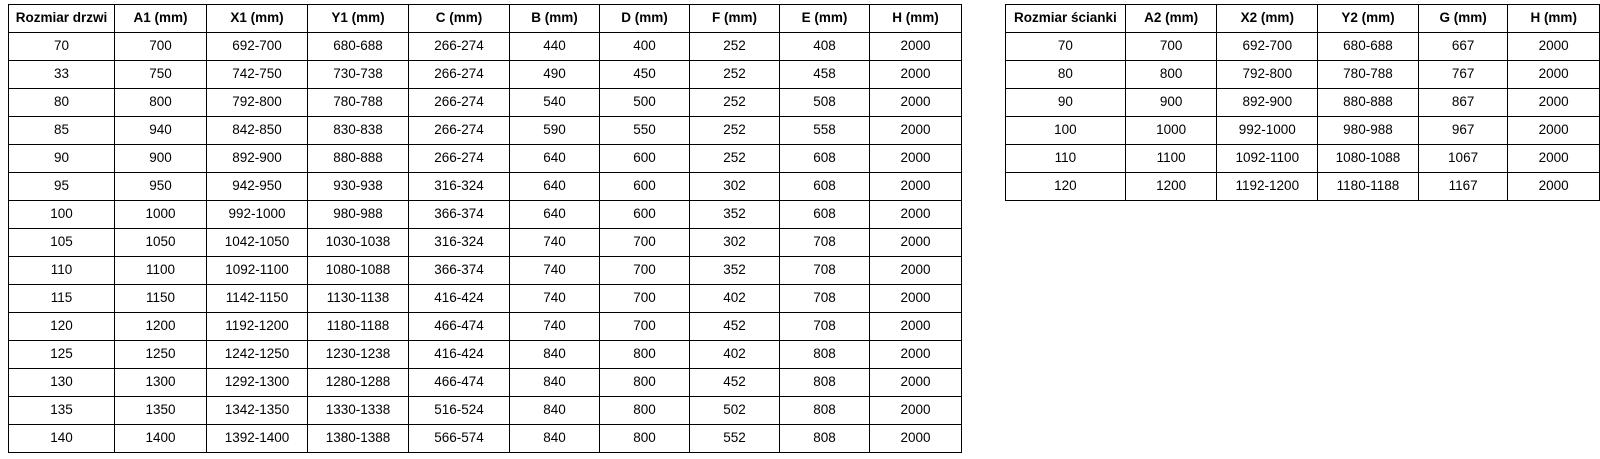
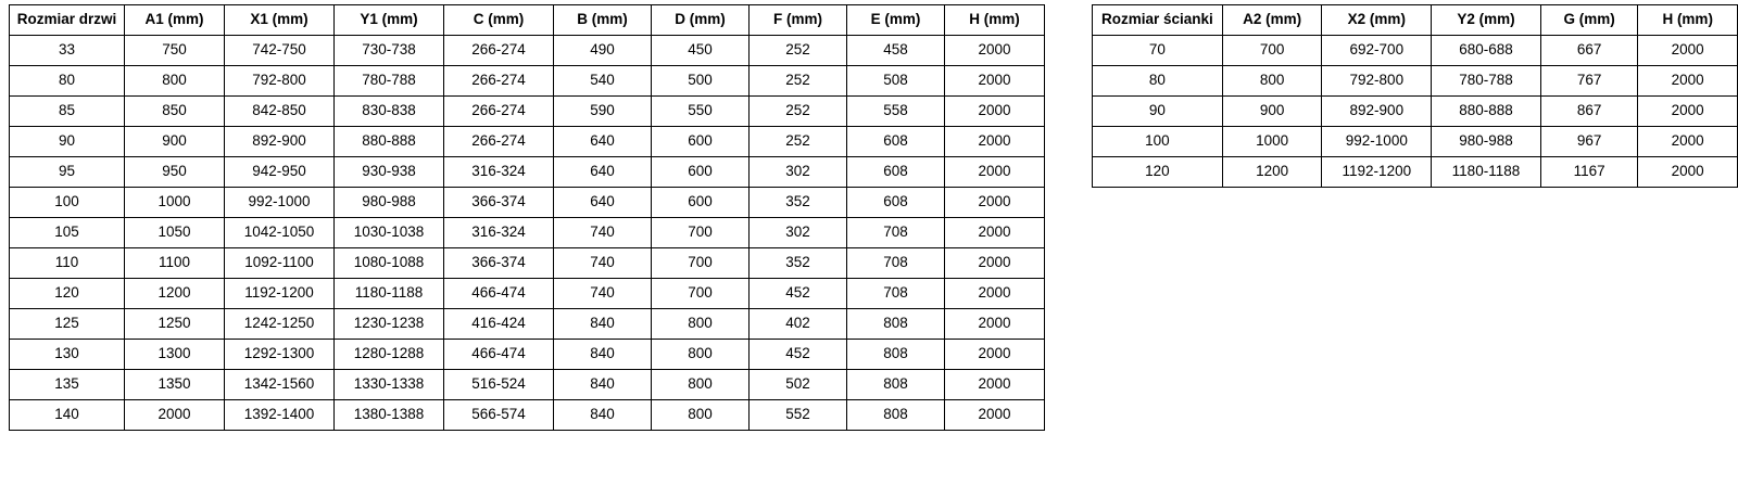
  Rozmiar drzwi	A1 (mm)	X1 (mm)	Y1 (mm)	C (mm)	B (mm)	D (mm)	F (mm)	E (mm)	H (mm)
- 70	700	692-700	680-688	266-274	440	400	252	408	2000
  33	750	742-750	730-738	266-274	490	450	252	458	2000
  80	800	792-800	780-788	266-274	540	500	252	508	2000
- 85	940	842-850	830-838	266-274	590	550	252	558	2000
+ 85	850	842-850	830-838	266-274	590	550	252	558	2000
  90	900	892-900	880-888	266-274	640	600	252	608	2000
  95	950	942-950	930-938	316-324	640	600	302	608	2000
  100	1000	992-1000	980-988	366-374	640	600	352	608	2000
  105	1050	1042-1050	1030-1038	316-324	740	700	302	708	2000
  110	1100	1092-1100	1080-1088	366-374	740	700	352	708	2000
- 115	1150	1142-1150	1130-1138	416-424	740	700	402	708	2000
  120	1200	1192-1200	1180-1188	466-474	740	700	452	708	2000
  125	1250	1242-1250	1230-1238	416-424	840	800	402	808	2000
  130	1300	1292-1300	1280-1288	466-474	840	800	452	808	2000
- 135	1350	1342-1350	1330-1338	516-524	840	800	502	808	2000
+ 135	1350	1342-1560	1330-1338	516-524	840	800	502	808	2000
- 140	1400	1392-1400	1380-1388	566-574	840	800	552	808	2000
+ 140	2000	1392-1400	1380-1388	566-574	840	800	552	808	2000
  Rozmiar ścianki	A2 (mm)	X2 (mm)	Y2 (mm)	G (mm)	H (mm)
  70	700	692-700	680-688	667	2000
  80	800	792-800	780-788	767	2000
  90	900	892-900	880-888	867	2000
  100	1000	992-1000	980-988	967	2000
- 110	1100	1092-1100	1080-1088	1067	2000
  120	1200	1192-1200	1180-1188	1167	2000
